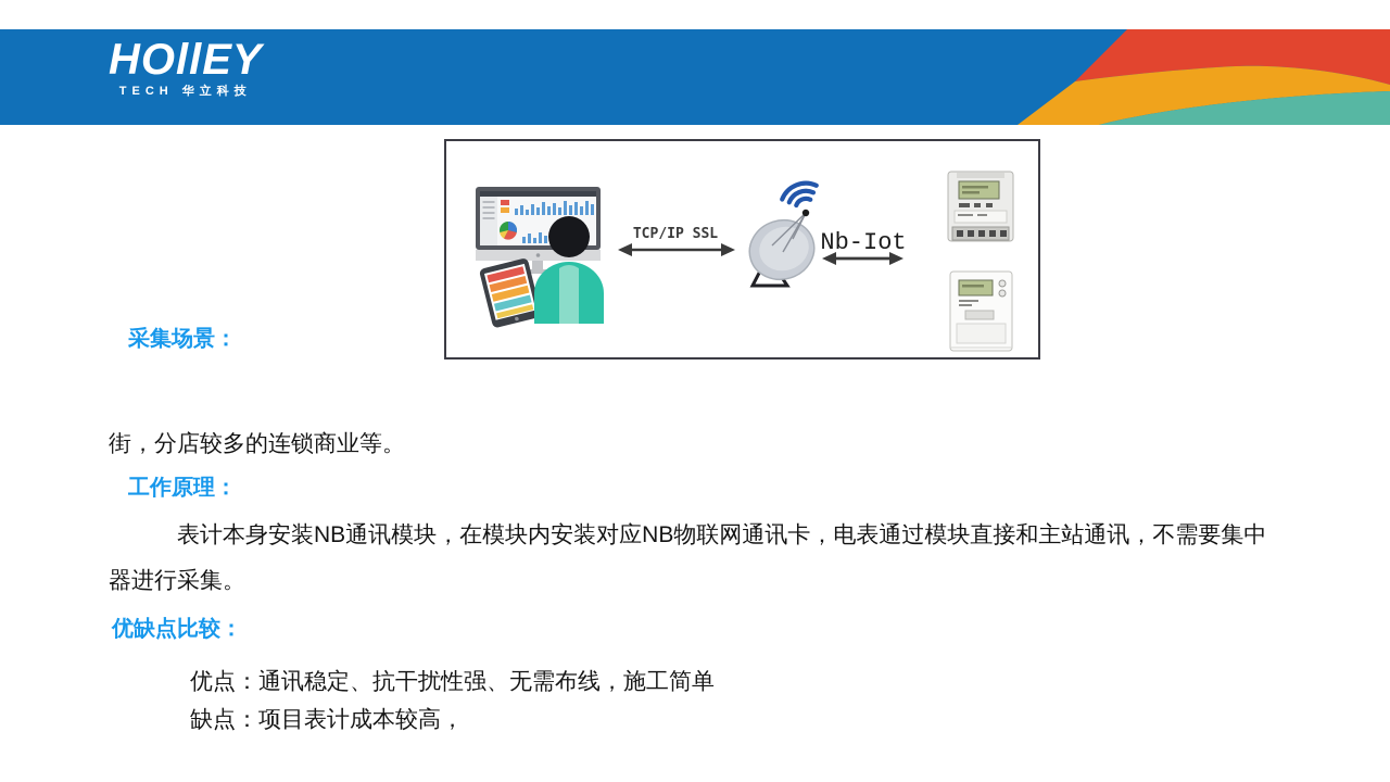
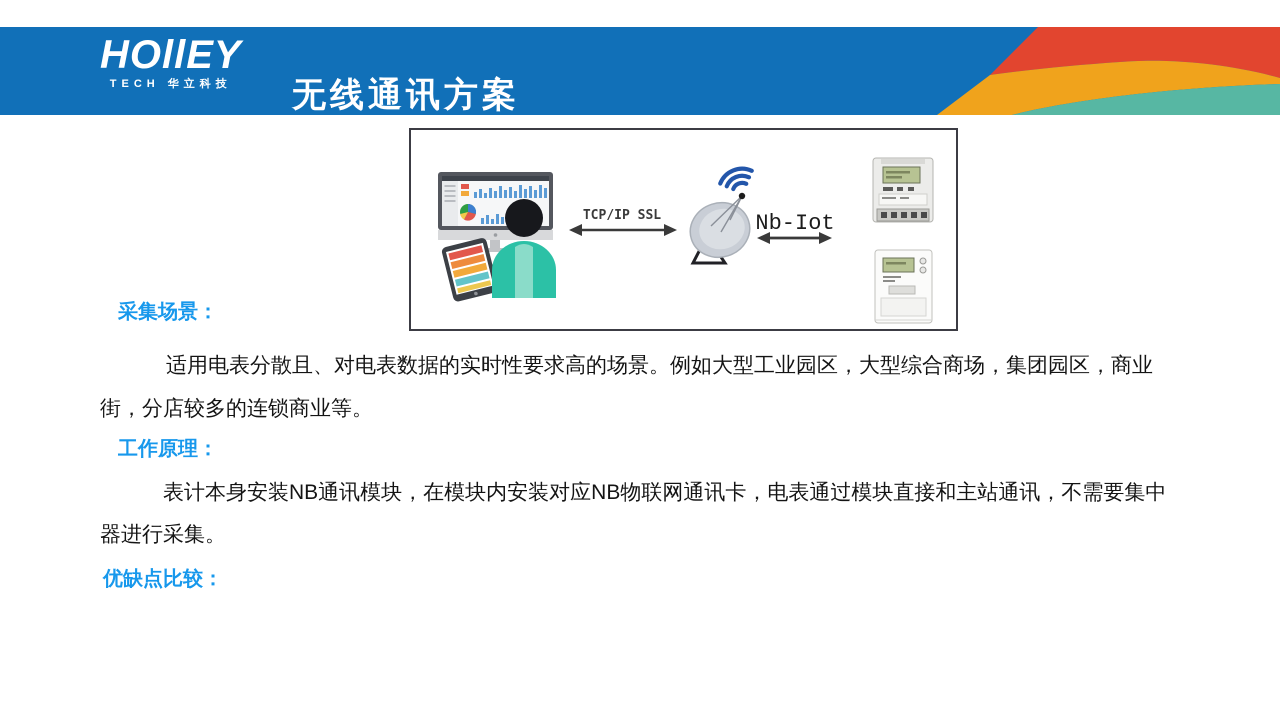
  HOllEY
  TECH 华立科技
+ 无线通讯方案
  TCP/IP SSL
  Nb-Iot
  采集场景：
+ 适用电表分散且、对电表数据的实时性要求高的场景。例如大型工业园区，大型综合商场，集团园区，商业
  街，分店较多的连锁商业等。
  工作原理：
  表计本身安装NB通讯模块，在模块内安装对应NB物联网通讯卡，电表通过模块直接和主站通讯，不需要集中
  器进行采集。
  优缺点比较：
- 优点：通讯稳定、抗干扰性强、无需布线，施工简单
- 缺点：项目表计成本较高，
